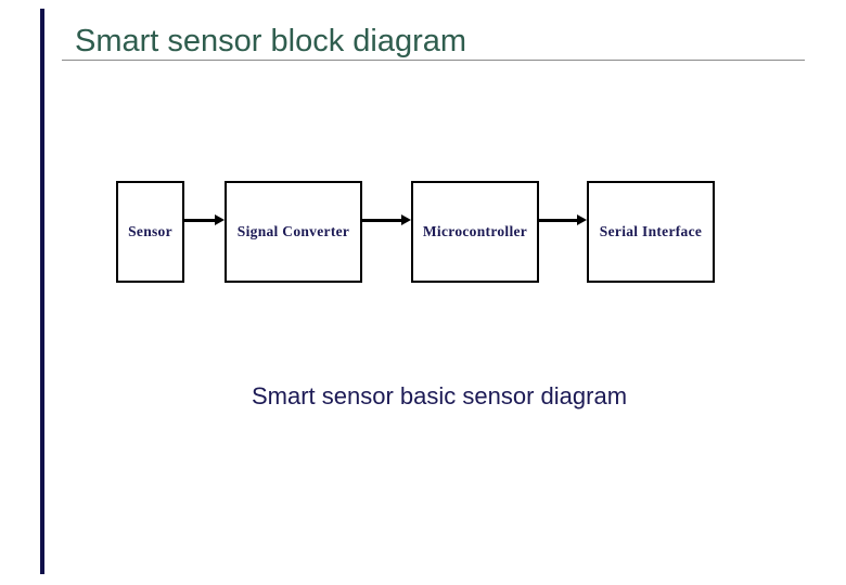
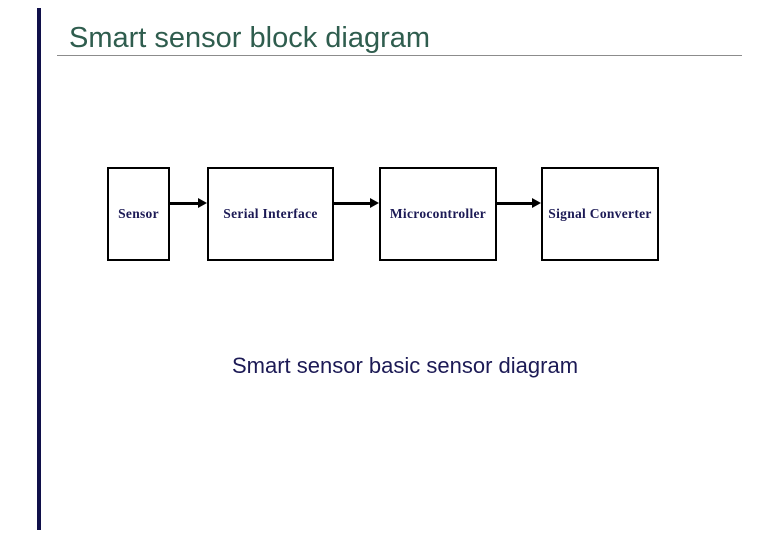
  Smart sensor block diagram
  Sensor
- Signal Converter
+ Serial Interface
  Microcontroller
- Serial Interface
+ Signal Converter
  Smart sensor basic sensor diagram
